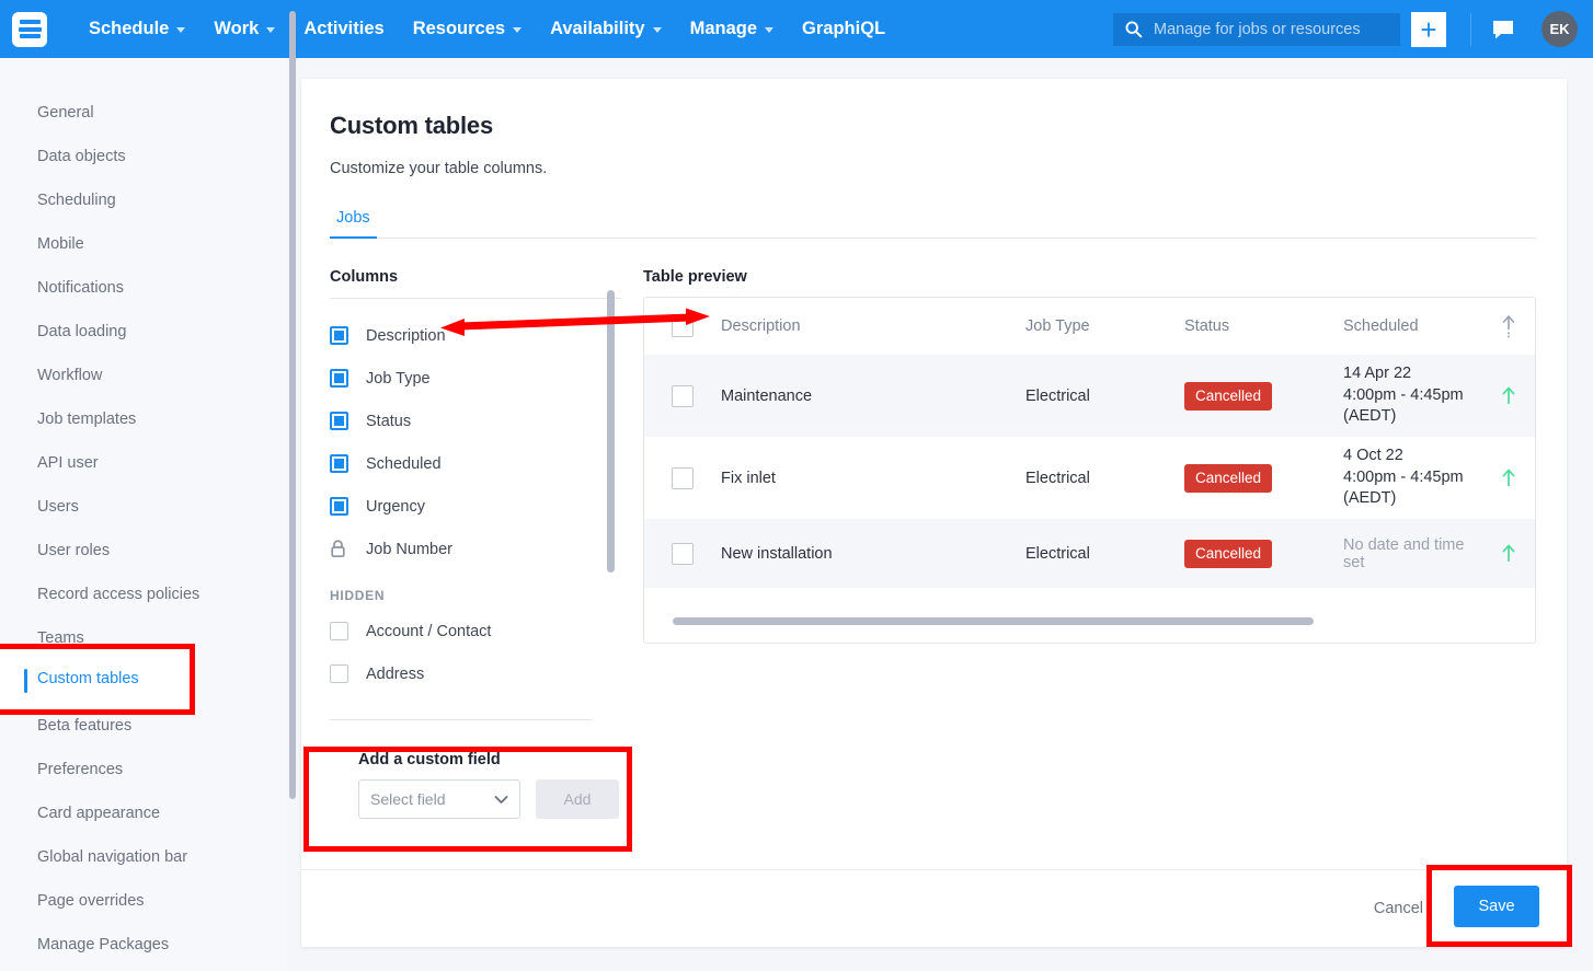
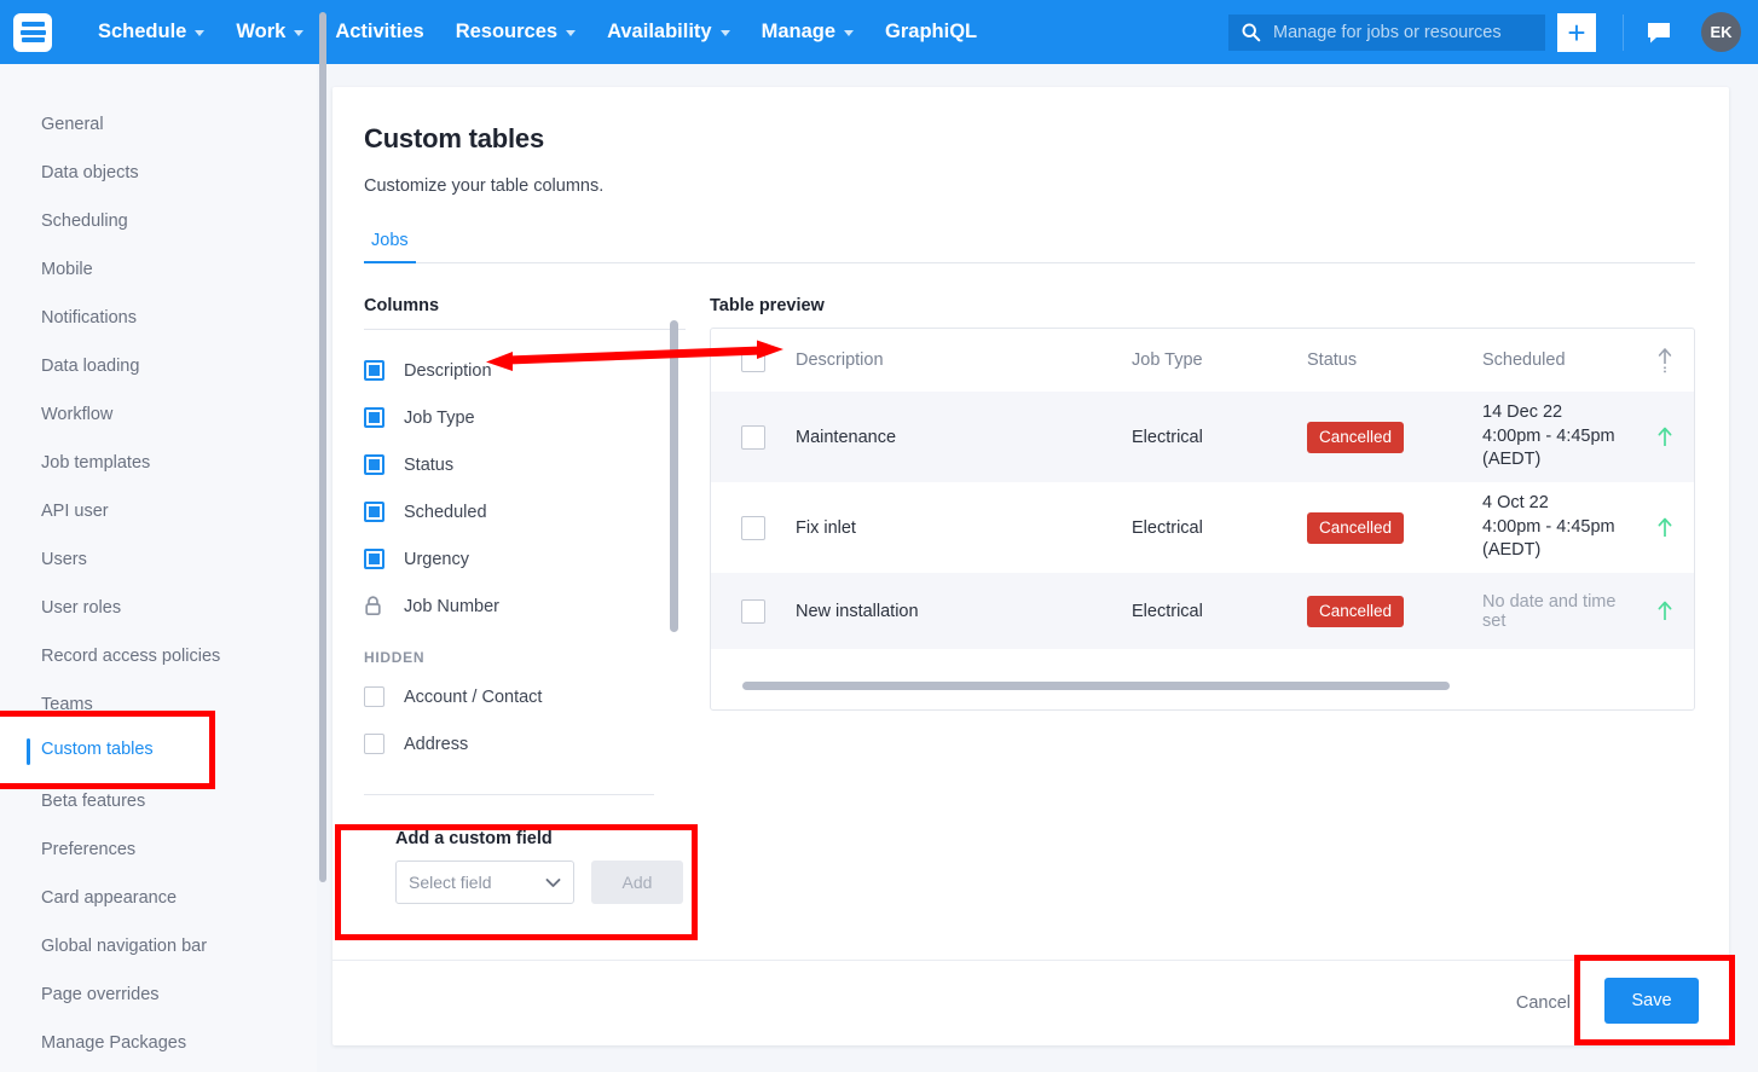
  Schedule
  Work
  Activities
  Resources
  Availability
  Manage
  GraphiQL
  Manage for jobs or resources
  +
  EK
  General
  Data objects
  Scheduling
  Mobile
  Notifications
  Data loading
  Workflow
  Job templates
  API user
  Users
  User roles
  Record access policies
  Teams
  Beta features
  Preferences
  Card appearance
  Global navigation bar
  Page overrides
  Manage Packages
  Custom tables
  Customize your table columns.
  Jobs
  Columns
  Description
  Job Type
  Status
  Scheduled
  Urgency
  Job Number
  HIDDEN
  Account / Contact
  Address
  Table preview
  Description
  Job Type
  Status
  Scheduled
  Maintenance
  Electrical
  Cancelled
- 14 Apr 22
+ 14 Dec 22
  4:00pm - 4:45pm
  (AEDT)
  Fix inlet
  Electrical
  Cancelled
  4 Oct 22
  4:00pm - 4:45pm
  (AEDT)
  New installation
  Electrical
  Cancelled
  No date and time set
  Add a custom field
  Select field
  Add
  Cancel
  Custom tables
  Save
